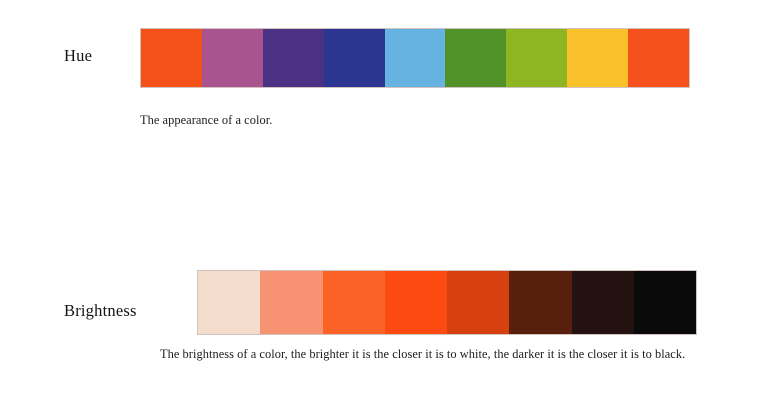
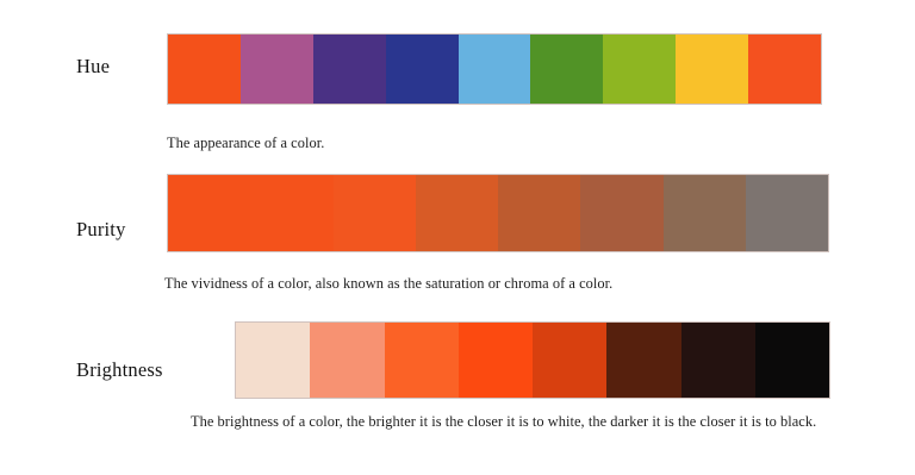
  Hue
  The appearance of a color.
+ Purity
+ The vividness of a color, also known as the saturation or chroma of a color.
  Brightness
  The brightness of a color, the brighter it is the closer it is to white, the darker it is the closer it is to black.
